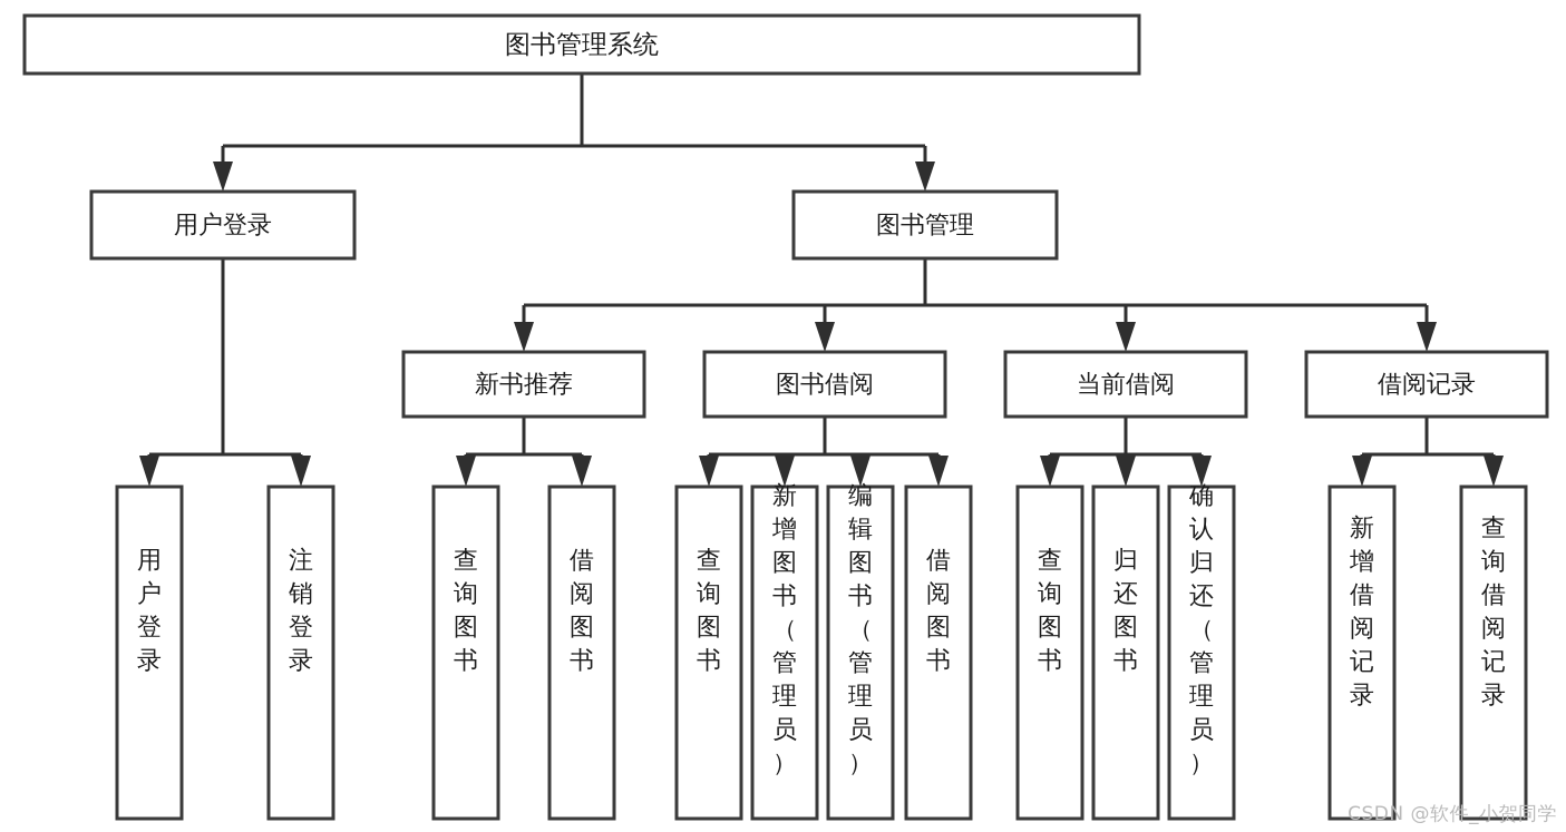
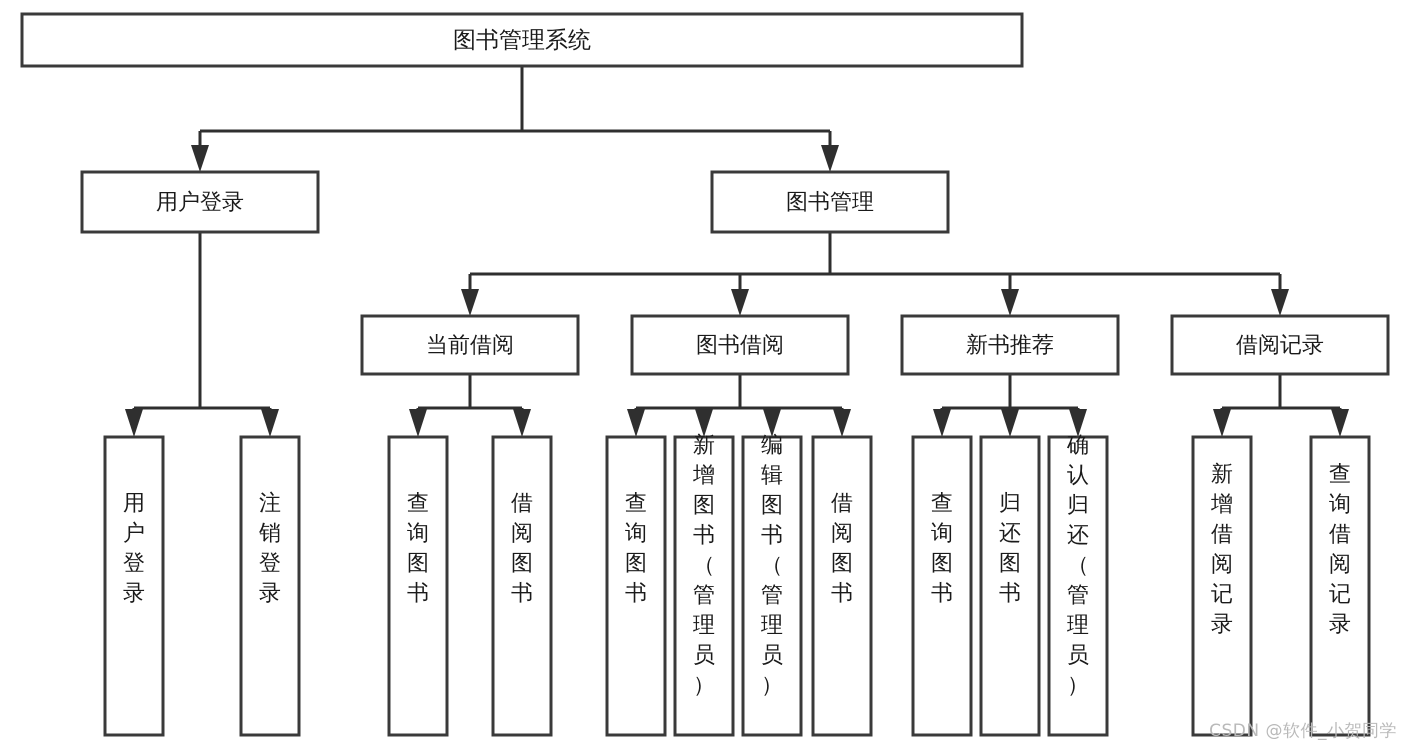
  图书管理系统
  用户登录
  图书管理
- 新书推荐
+ 当前借阅
  图书借阅
- 当前借阅
+ 新书推荐
  借阅记录
  用户登录
  注销登录
  查询图书
  借阅图书
  查询图书
  新增图书（管理员）
  编辑图书（管理员）
  借阅图书
  查询图书
  归还图书
  确认归还（管理员）
  新增借阅记录
  查询借阅记录
  CSDN @软件_小贺同学
